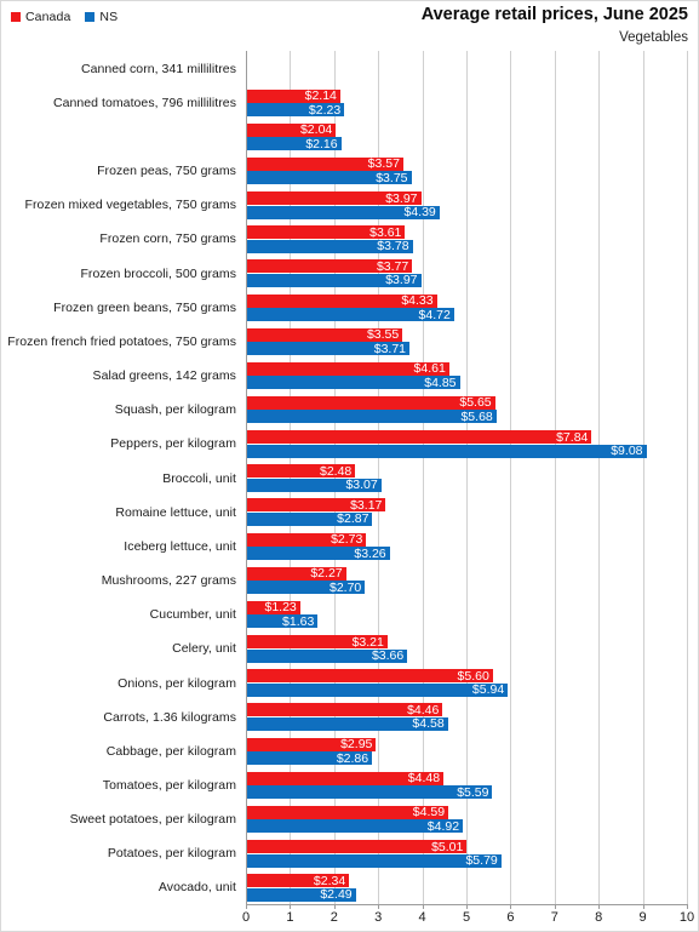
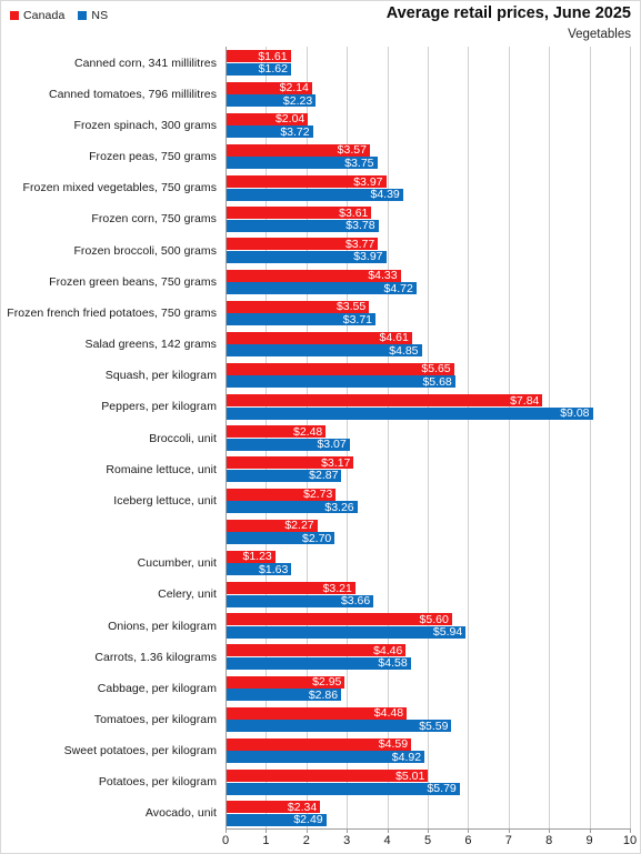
  Canada
  NS
  Average retail prices, June 2025
  Vegetables
  Canned corn, 341 millilitres
+ $1.61
+ $1.62
  Canned tomatoes, 796 millilitres
  $2.14
  $2.23
+ Frozen spinach, 300 grams
  $2.04
- $2.16
+ $3.72
  Frozen peas, 750 grams
  $3.57
  $3.75
  Frozen mixed vegetables, 750 grams
  $3.97
  $4.39
  Frozen corn, 750 grams
  $3.61
  $3.78
  Frozen broccoli, 500 grams
  $3.77
  $3.97
  Frozen green beans, 750 grams
  $4.33
  $4.72
  Frozen french fried potatoes, 750 grams
  $3.55
  $3.71
  Salad greens, 142 grams
  $4.61
  $4.85
  Squash, per kilogram
  $5.65
  $5.68
  Peppers, per kilogram
  $7.84
  $9.08
  Broccoli, unit
  $2.48
  $3.07
  Romaine lettuce, unit
  $3.17
  $2.87
  Iceberg lettuce, unit
  $2.73
  $3.26
- Mushrooms, 227 grams
  $2.27
  $2.70
  Cucumber, unit
  $1.23
  $1.63
  Celery, unit
  $3.21
  $3.66
  Onions, per kilogram
  $5.60
  $5.94
  Carrots, 1.36 kilograms
  $4.46
  $4.58
  Cabbage, per kilogram
  $2.95
  $2.86
  Tomatoes, per kilogram
  $4.48
  $5.59
  Sweet potatoes, per kilogram
  $4.59
  $4.92
  Potatoes, per kilogram
  $5.01
  $5.79
  Avocado, unit
  $2.34
  $2.49
  0
  1
  2
  3
  4
  5
  6
  7
  8
  9
  10
